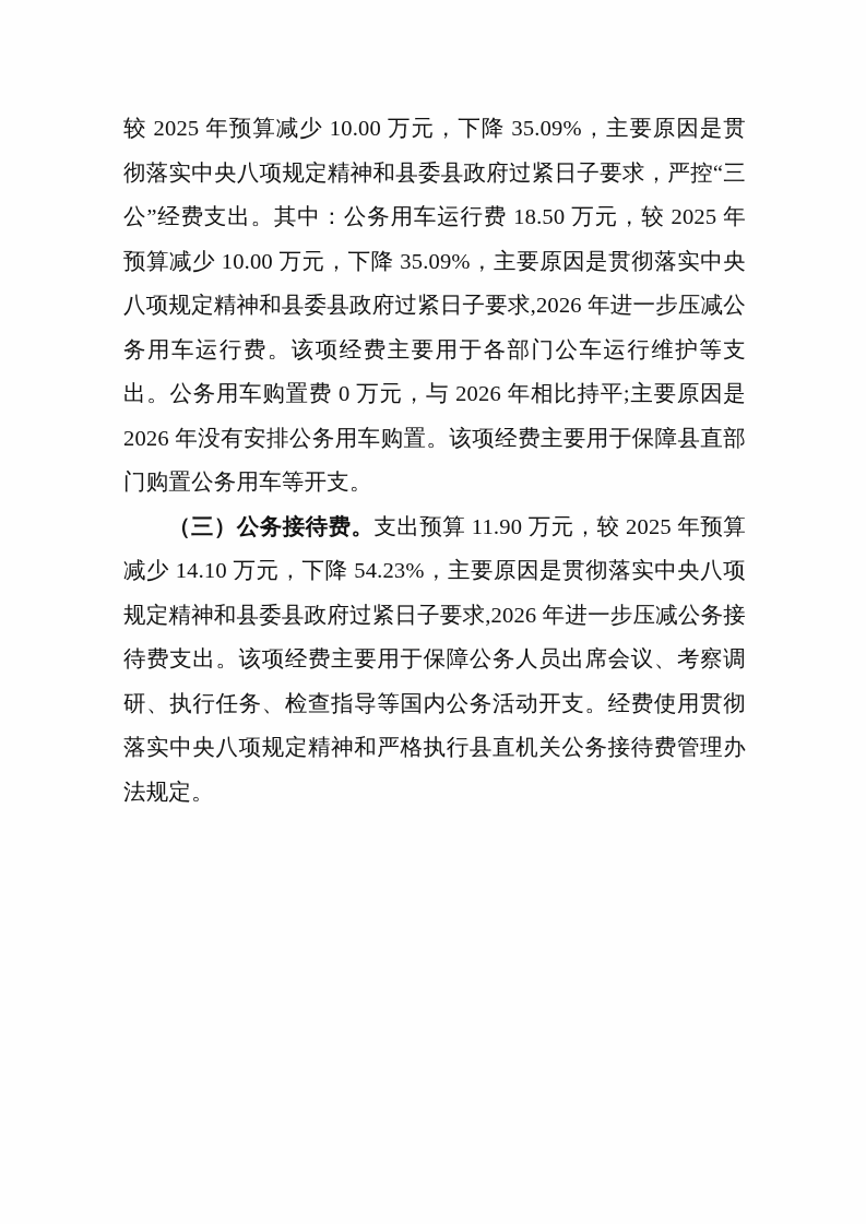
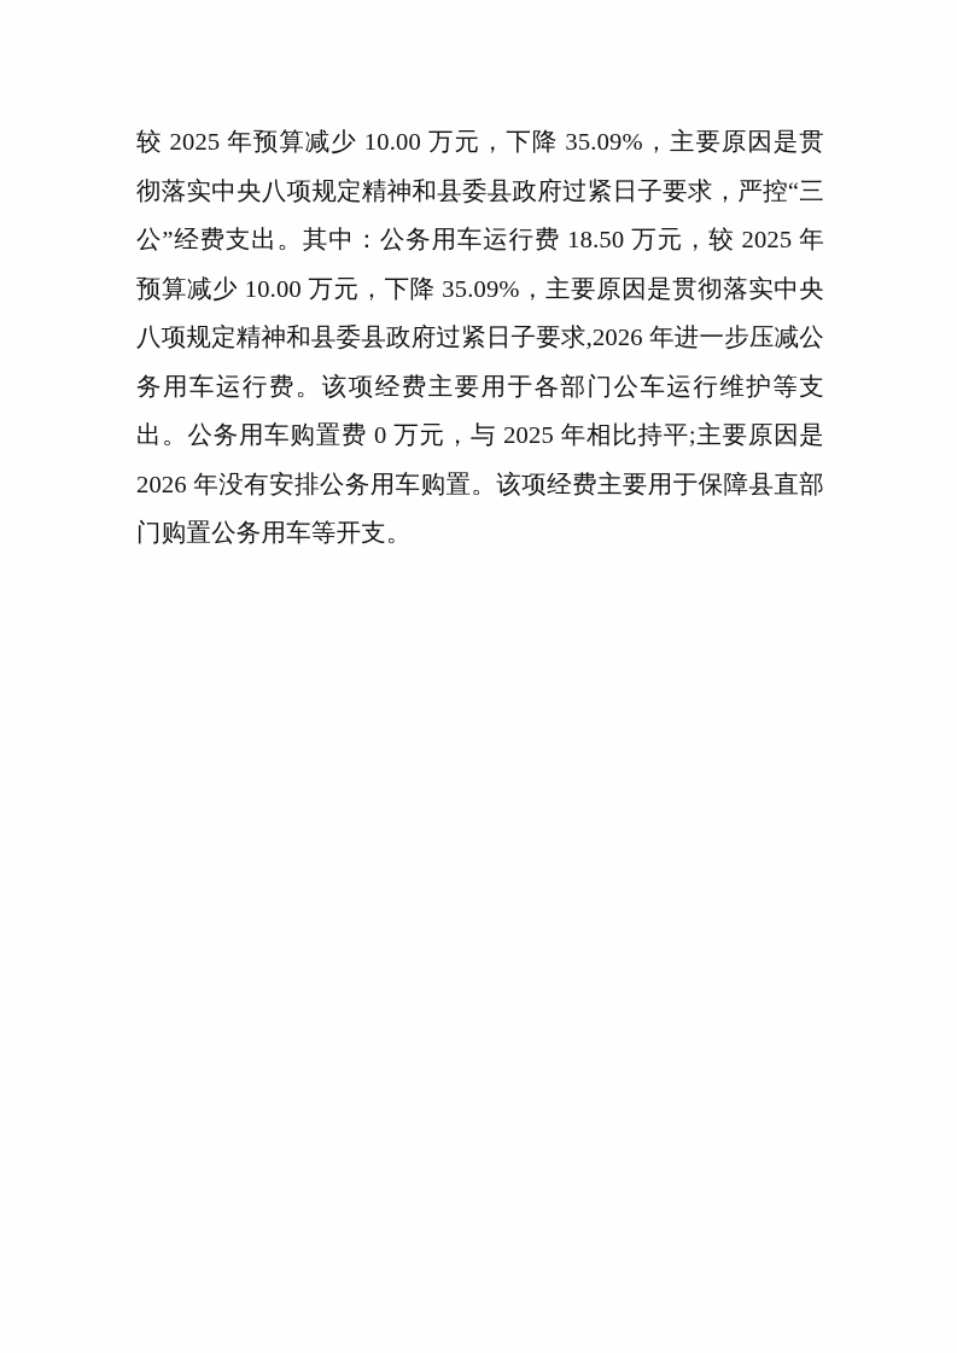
- 较 2025 年预算减少 10.00 万元，下降 35.09%，主要原因是贯彻落实中央八项规定精神和县委县政府过紧日子要求，严控“三公”经费支出。其中：公务用车运行费 18.50 万元，较 2025 年预算减少 10.00 万元，下降 35.09%，主要原因是贯彻落实中央八项规定精神和县委县政府过紧日子要求,2026 年进一步压减公务用车运行费。该项经费主要用于各部门公车运行维护等支出。公务用车购置费 0 万元，与 2026 年相比持平;主要原因是 2026 年没有安排公务用车购置。该项经费主要用于保障县直部门购置公务用车等开支。
+ 较 2025 年预算减少 10.00 万元，下降 35.09%，主要原因是贯彻落实中央八项规定精神和县委县政府过紧日子要求，严控“三公”经费支出。其中：公务用车运行费 18.50 万元，较 2025 年预算减少 10.00 万元，下降 35.09%，主要原因是贯彻落实中央八项规定精神和县委县政府过紧日子要求,2026 年进一步压减公务用车运行费。该项经费主要用于各部门公车运行维护等支出。公务用车购置费 0 万元，与 2025 年相比持平;主要原因是 2026 年没有安排公务用车购置。该项经费主要用于保障县直部门购置公务用车等开支。
- （三）公务接待费。支出预算 11.90 万元，较 2025 年预算减少 14.10 万元，下降 54.23%，主要原因是贯彻落实中央八项规定精神和县委县政府过紧日子要求,2026 年进一步压减公务接待费支出。该项经费主要用于保障公务人员出席会议、考察调研、执行任务、检查指导等国内公务活动开支。经费使用贯彻落实中央八项规定精神和严格执行县直机关公务接待费管理办法规定。
